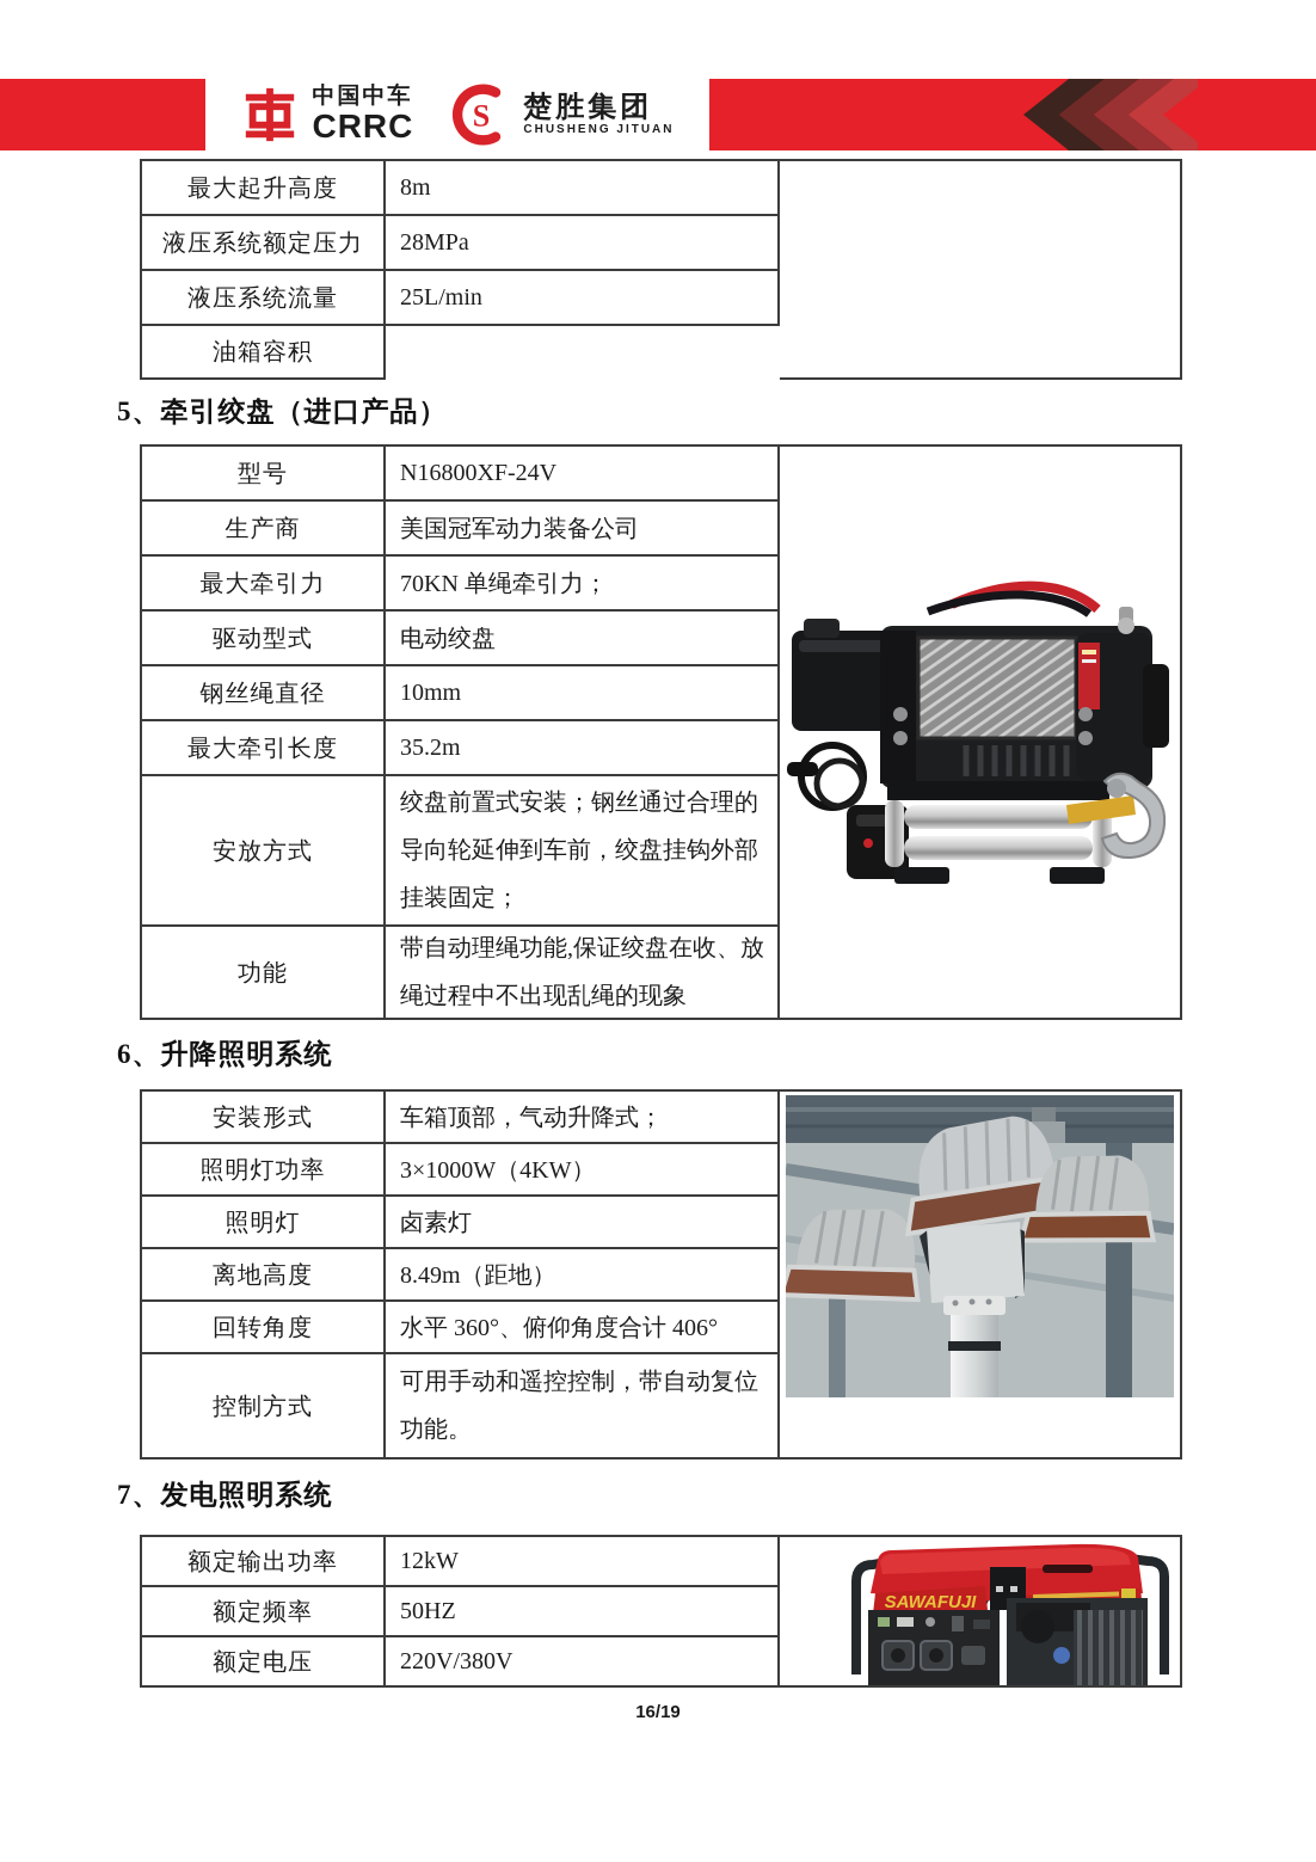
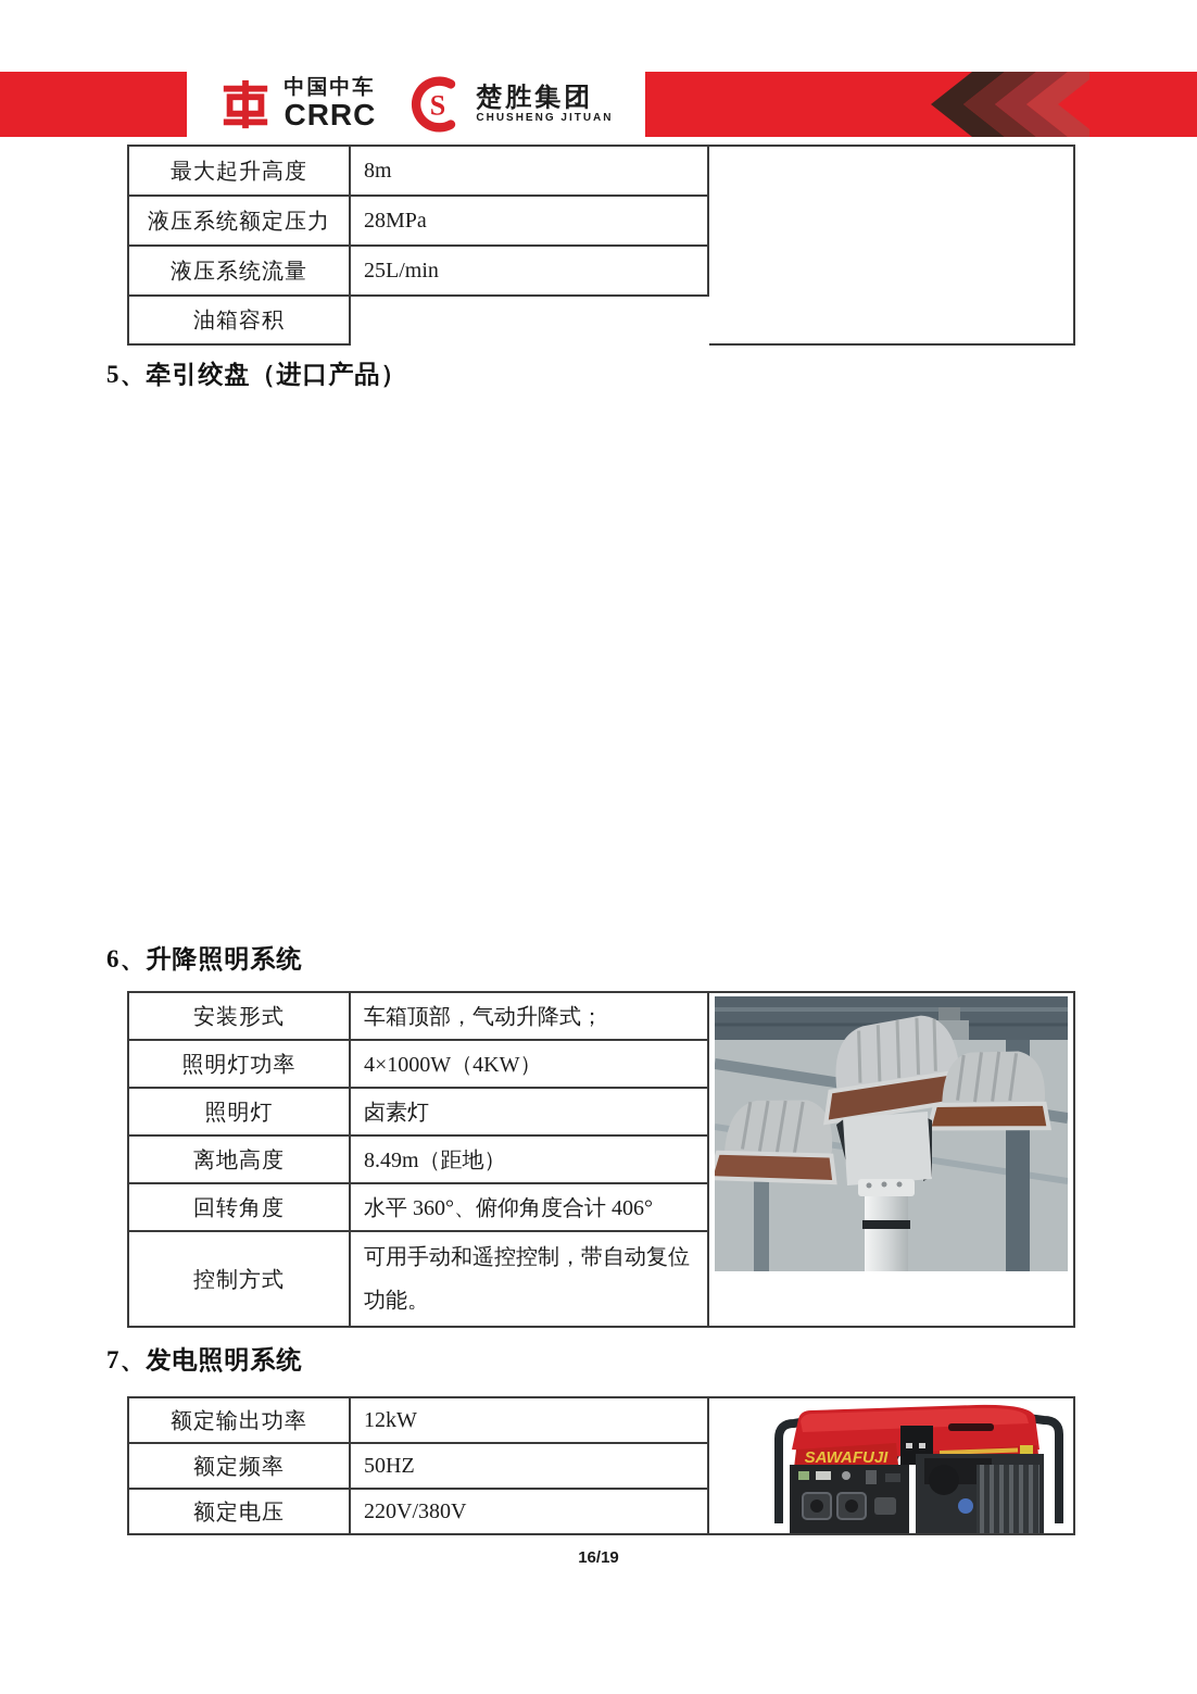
  中国中车
  CRRC
  S
  楚胜集团
  CHUSHENG JITUAN
  最大起升高度
  8m
  液压系统额定压力
  28MPa
  液压系统流量
  25L/min
  油箱容积
  5、牵引绞盘（进口产品）
- 型号
- N16800XF-24V
- 生产商
- 美国冠军动力装备公司
- 最大牵引力
- 70KN 单绳牵引力；
- 驱动型式
- 电动绞盘
- 钢丝绳直径
- 10mm
- 最大牵引长度
- 35.2m
- 安放方式
- 绞盘前置式安装；钢丝通过合理的导向轮延伸到车前，绞盘挂钩外部挂装固定；
- 功能
- 带自动理绳功能,保证绞盘在收、放绳过程中不出现乱绳的现象
  6、升降照明系统
  安装形式
  车箱顶部，气动升降式；
  照明灯功率
- 3×1000W（4KW）
+ 4×1000W（4KW）
  照明灯
  卤素灯
  离地高度
  8.49m（距地）
  回转角度
  水平 360°、俯仰角度合计 406°
  控制方式
  可用手动和遥控控制，带自动复位功能。
  7、发电照明系统
  SAWAFUJI
  额定输出功率
  12kW
  额定频率
  50HZ
  额定电压
  220V/380V
  16/19
